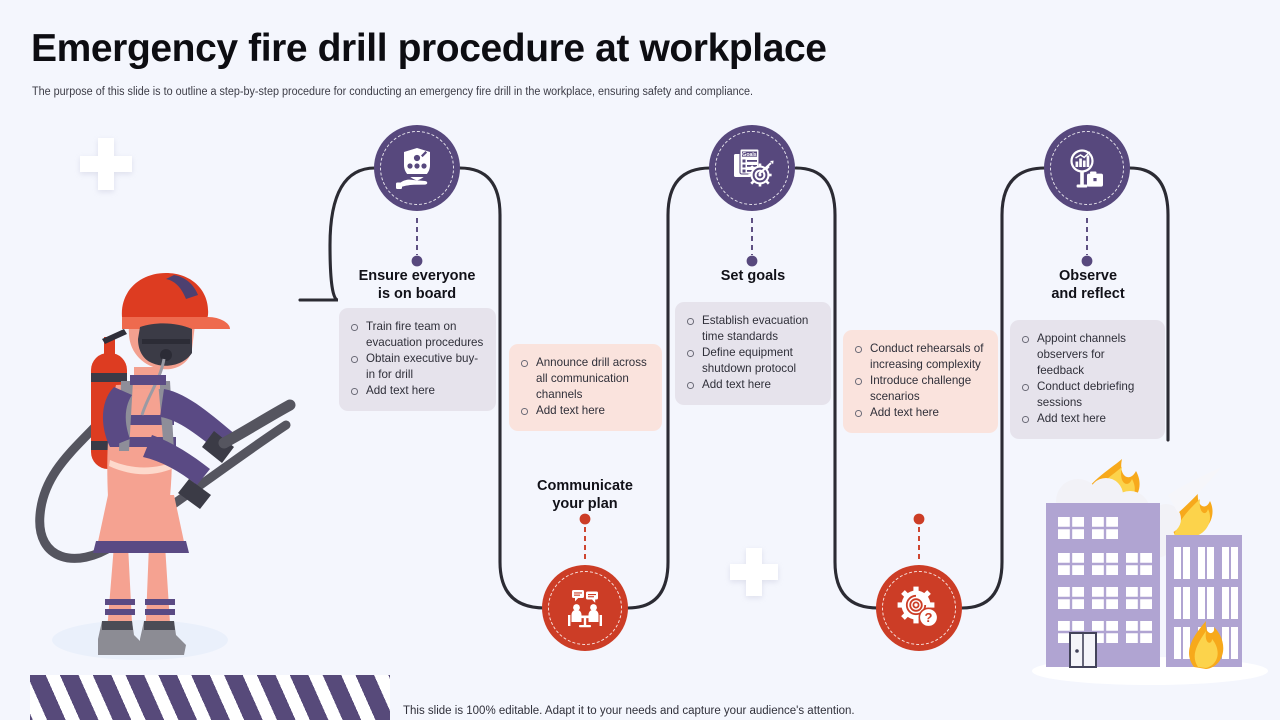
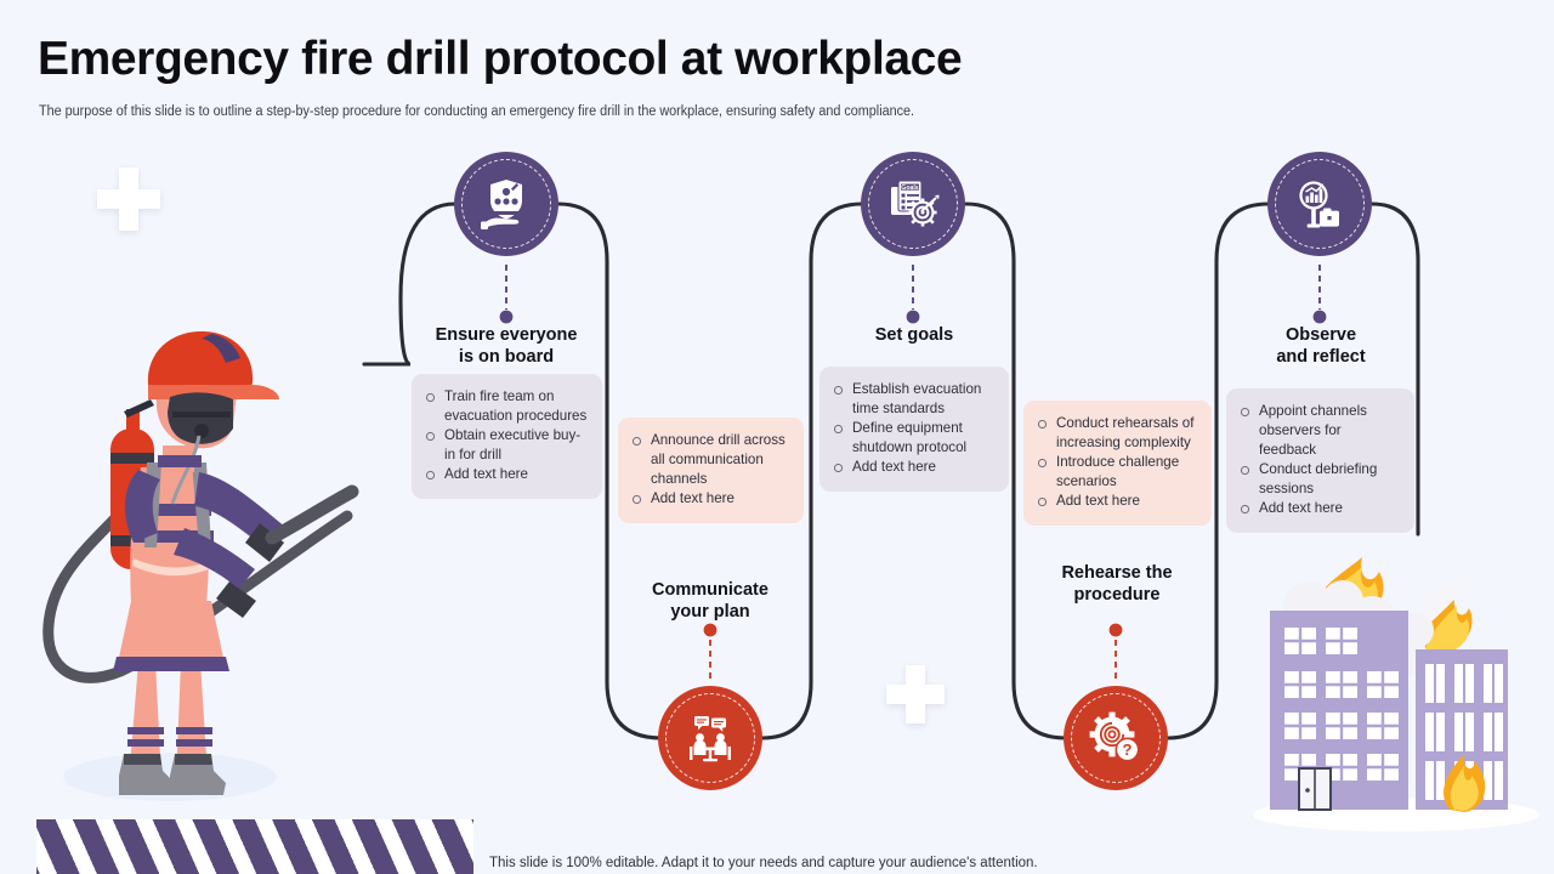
- Emergency fire drill procedure at workplace
+ Emergency fire drill protocol at workplace
  The purpose of this slide is to outline a step-by-step procedure for conducting an emergency fire drill in the workplace, ensuring safety and compliance.
  ?
  Ensure everyone
  is on board
  Train fire team on evacuation procedures
  Obtain executive buy-in for drill
  Add text here
  Announce drill across all communication channels
  Add text here
  Communicate
  your plan
  Set goals
  Establish evacuation time standards
  Define equipment shutdown protocol
  Add text here
  Conduct rehearsals of increasing complexity
  Introduce challenge scenarios
  Add text here
+ Rehearse the
+ procedure
  Observe
  and reflect
  Appoint channels observers for feedback
  Conduct debriefing sessions
  Add text here
  This slide is 100% editable. Adapt it to your needs and capture your audience's attention.
